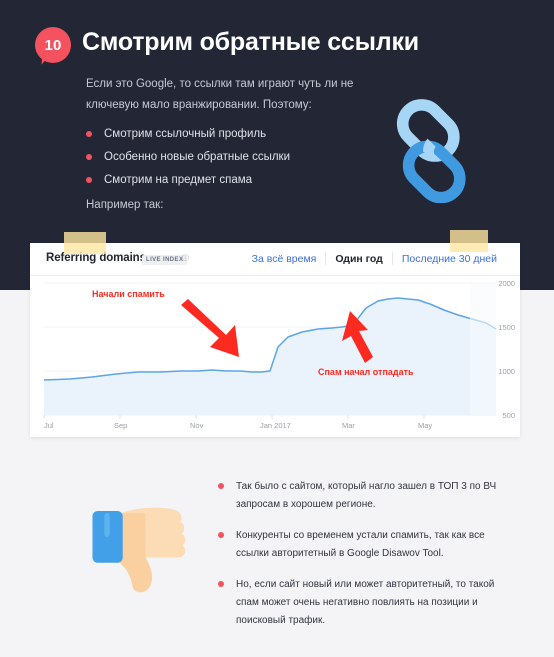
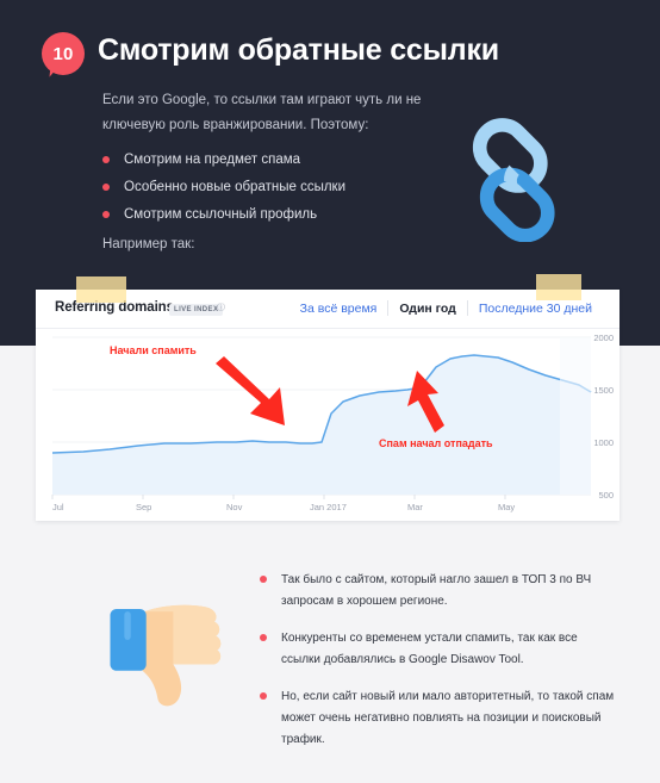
  10
  Смотрим обратные ссылки
- Если это Google, то ссылки там играют чуть ли не ключевую мало вранжировании. Поэтому:
+ Если это Google, то ссылки там играют чуть ли не ключевую роль вранжировании. Поэтому:
- Смотрим ссылочный профиль
+ Смотрим на предмет спама
  Особенно новые обратные ссылки
- Смотрим на предмет спама
+ Смотрим ссылочный профиль
  Например так:
  Referring domain
  За всё время
  Один год
  Последние 30 дней
  2000
  1500
  1000
  500
  Jul
  Sep
  Nov
  Jan 2017
  Mar
  May
  Начали спамить
  Спам начал отпадать
  Так было с сайтом, который нагло зашел в ТОП 3 по ВЧ запросам в хорошем регионе.
- Конкуренты со временем устали спамить, так как все ссылки авторитетный в Google Disawov Tool.
+ Конкуренты со временем устали спамить, так как все ссылки добавлялись в Google Disawov Tool.
- Но, если сайт новый или может авторитетный, то такой спам может очень негативно повлиять на позиции и поисковый трафик.
+ Но, если сайт новый или мало авторитетный, то такой спам может очень негативно повлиять на позиции и поисковый трафик.
